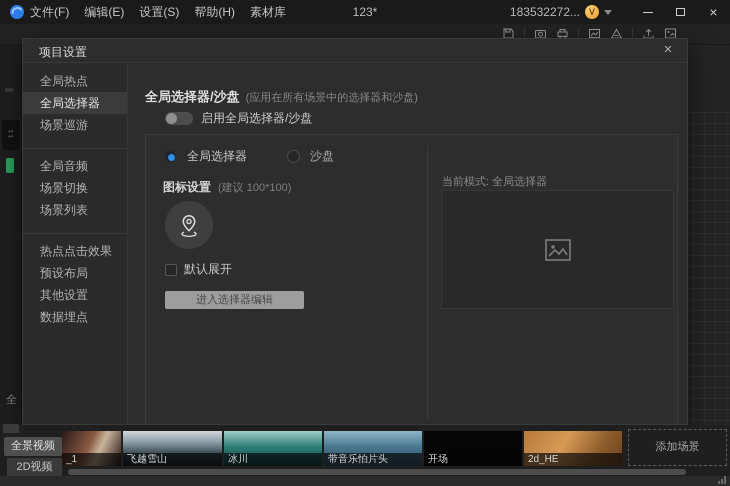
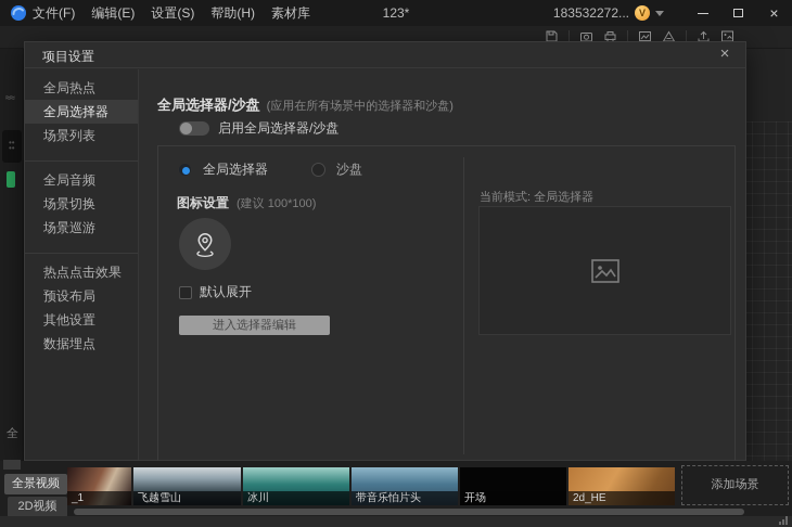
  ≈≈
  ••
  ••
  全
  文件(F)
  编辑(E)
  设置(S)
  帮助(H)
  素材库
  123*
  183532272...
  V
  ×
  项目设置
  ×
  全局热点
  全局选择器
- 场景巡游
+ 场景列表
  全局音频
  场景切换
- 场景列表
+ 场景巡游
  热点点击效果
  预设布局
  其他设置
  数据埋点
  全局选择器/沙盘 (应用在所有场景中的选择器和沙盘)
  启用全局选择器/沙盘
  全局选择器
  沙盘
  图标设置 (建议 100*100)
  默认展开
  进入选择器编辑
  当前模式: 全局选择器
  全景视频
  2D视频
  _1
  飞越雪山
  冰川
  带音乐怕片头
  开场
  2d_HE
  添加场景
